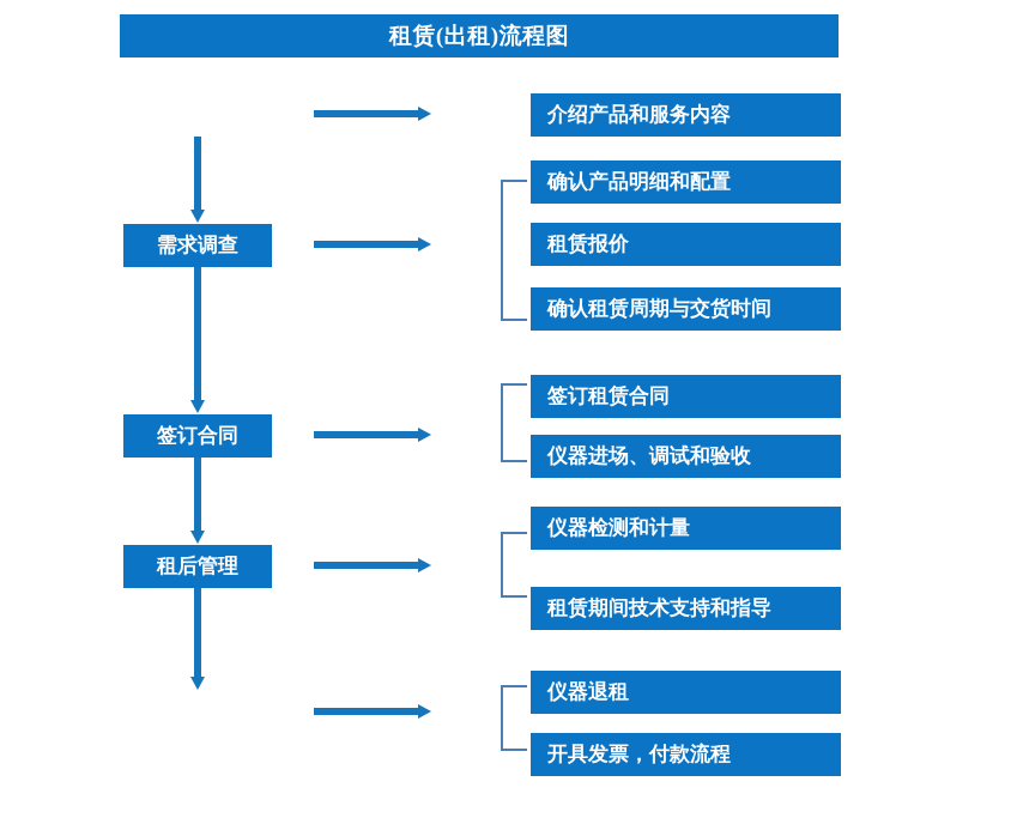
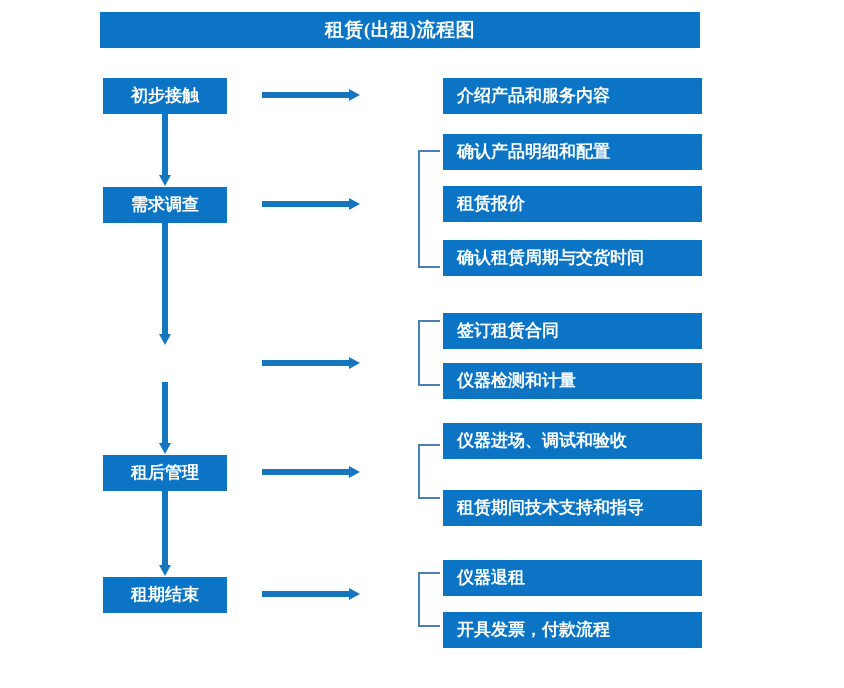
  租赁(出租)流程图
+ 初步接触
  介绍产品和服务内容
  需求调查
  确认产品明细和配置
  租赁报价
  确认租赁周期与交货时间
- 签订合同
  签订租赁合同
- 仪器进场、调试和验收
+ 仪器检测和计量
  租后管理
- 仪器检测和计量
+ 仪器进场、调试和验收
  租赁期间技术支持和指导
+ 租期结束
  仪器退租
  开具发票，付款流程
